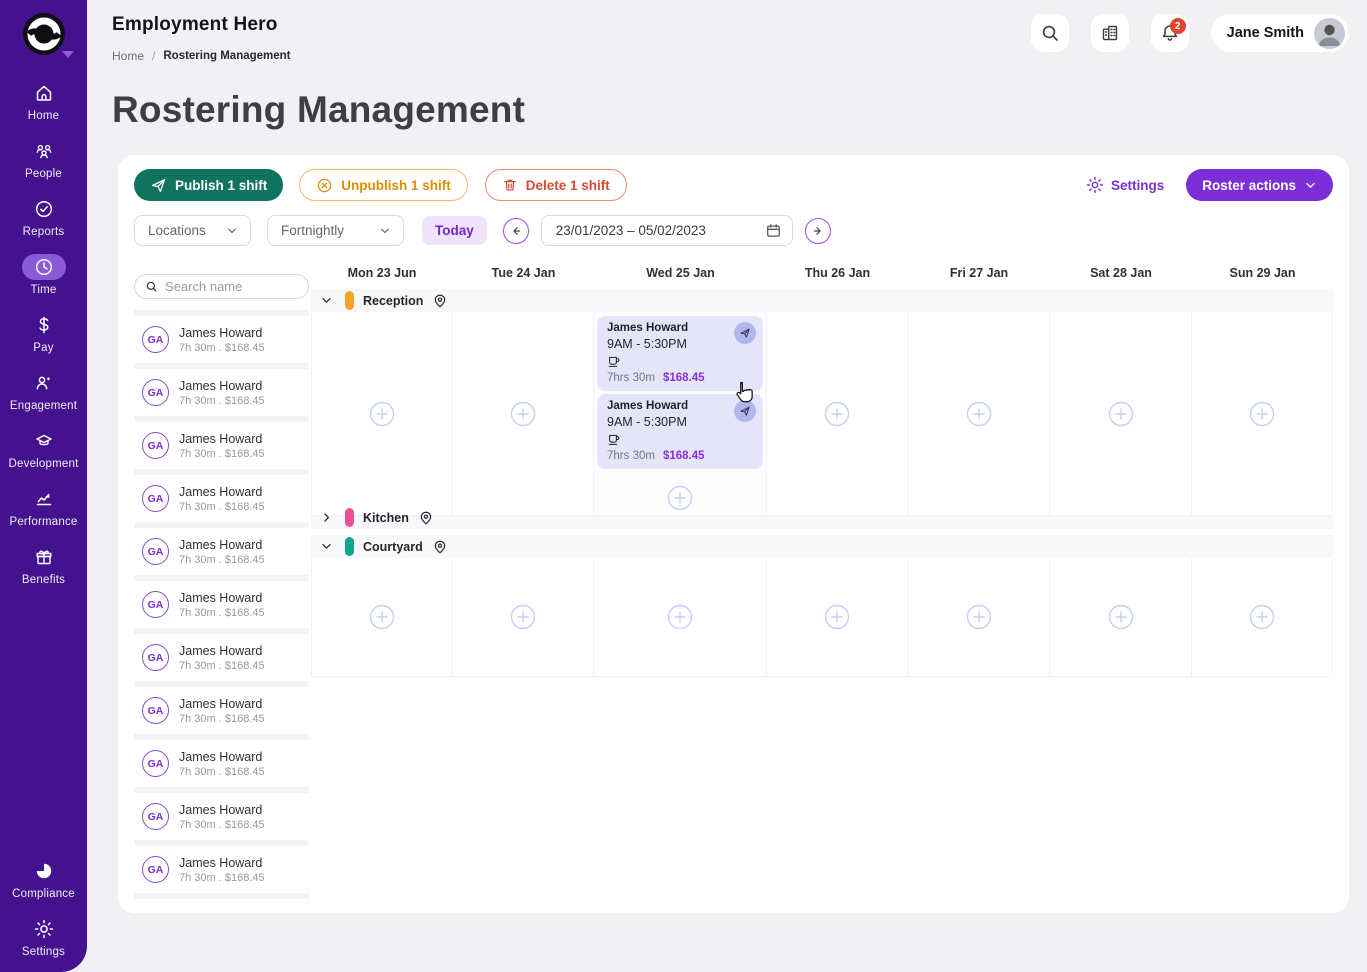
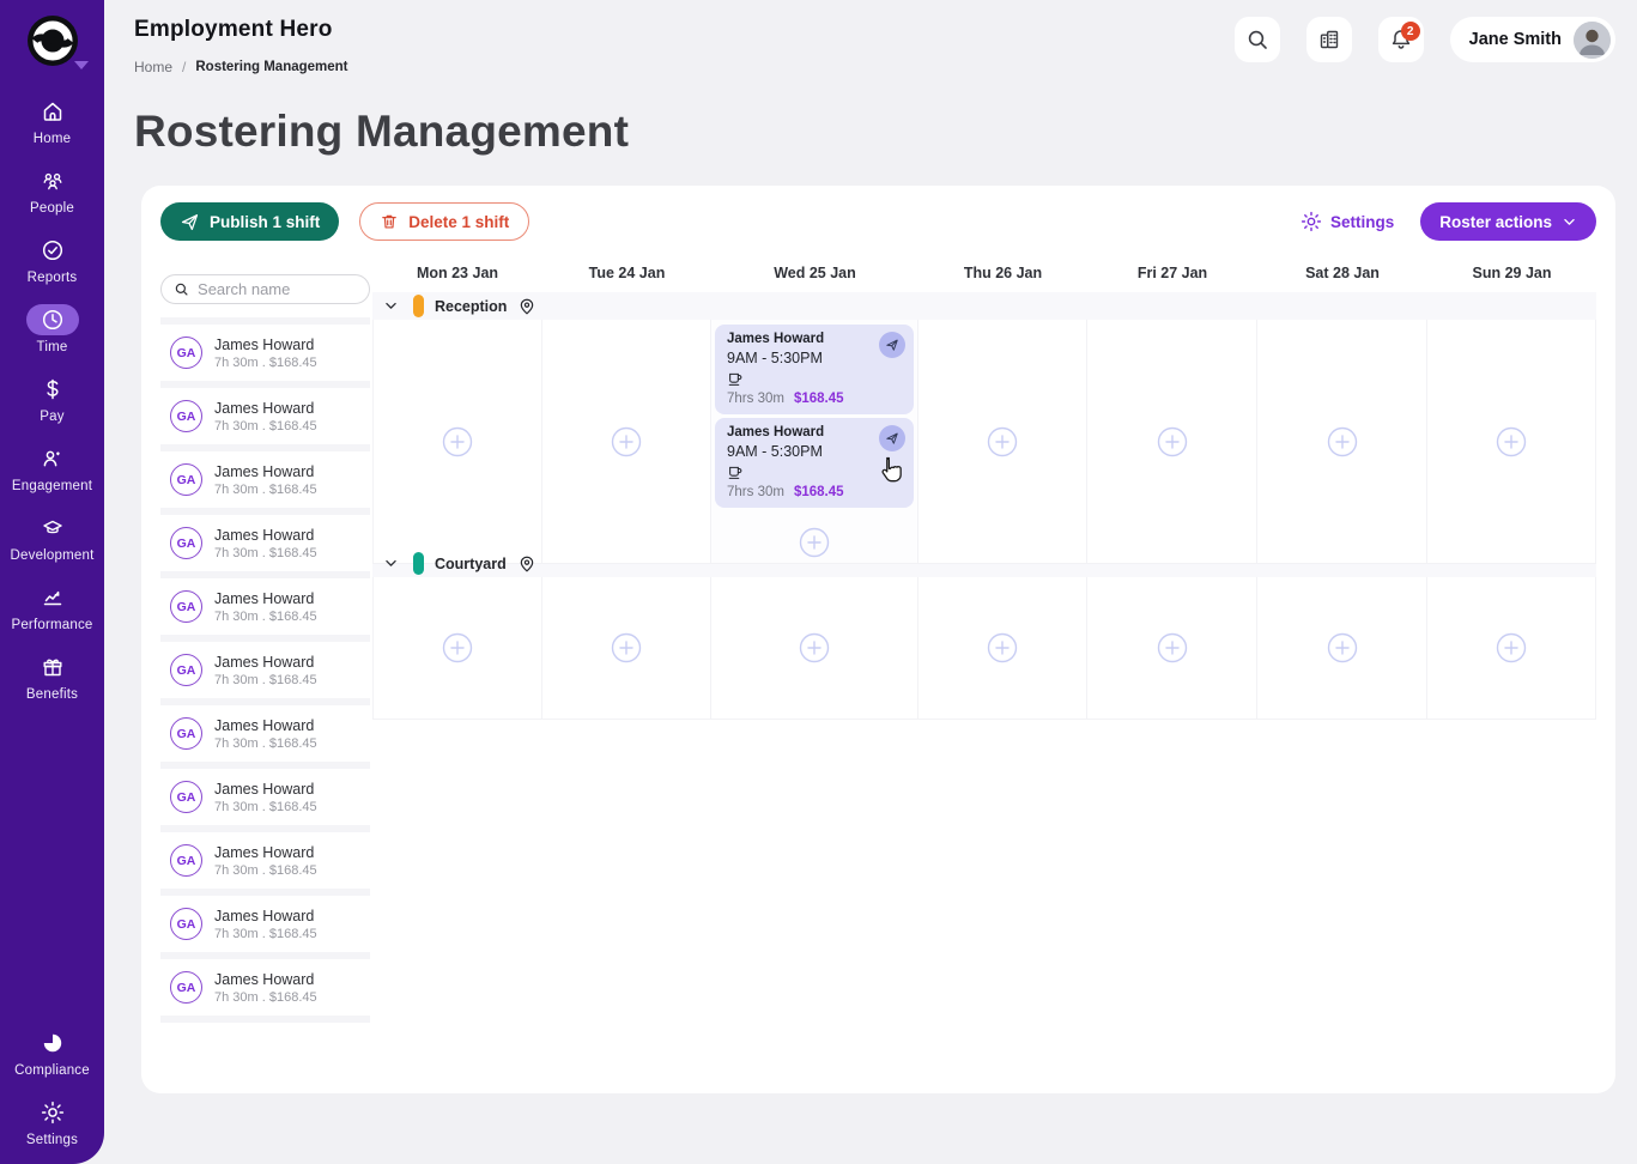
  Home
  People
  Reports
  Time
  Pay
  Engagement
  Development
  Performance
  Benefits
  Compliance
  Settings
  Employment Hero
  Home
  /
  Rostering Management
  2
  Jane Smith
  Rostering Management
  Publish 1 shift
- Unpublish 1 shift
  Delete 1 shift
  Settings
  Roster actions
- Locations
- Fortnightly
- Today
- 23/01/2023 – 05/02/2023
  Search name
  GA
  James Howard
  7h 30m . $168.45
  GA
  James Howard
  7h 30m . $168.45
  GA
  James Howard
  7h 30m . $168.45
  GA
  James Howard
  7h 30m . $168.45
  GA
  James Howard
  7h 30m . $168.45
  GA
  James Howard
  7h 30m . $168.45
  GA
  James Howard
  7h 30m . $168.45
  GA
  James Howard
  7h 30m . $168.45
  GA
  James Howard
  7h 30m . $168.45
  GA
  James Howard
  7h 30m . $168.45
  GA
  James Howard
  7h 30m . $168.45
- Mon 23 Jun
+ Mon 23 Jan
  Tue 24 Jan
  Wed 25 Jan
  Thu 26 Jan
  Fri 27 Jan
  Sat 28 Jan
  Sun 29 Jan
  Reception
  James Howard
  9AM - 5:30PM
  7hrs 30m
  $168.45
  James Howard
  9AM - 5:30PM
  7hrs 30m
  $168.45
- Kitchen
  Courtyard
